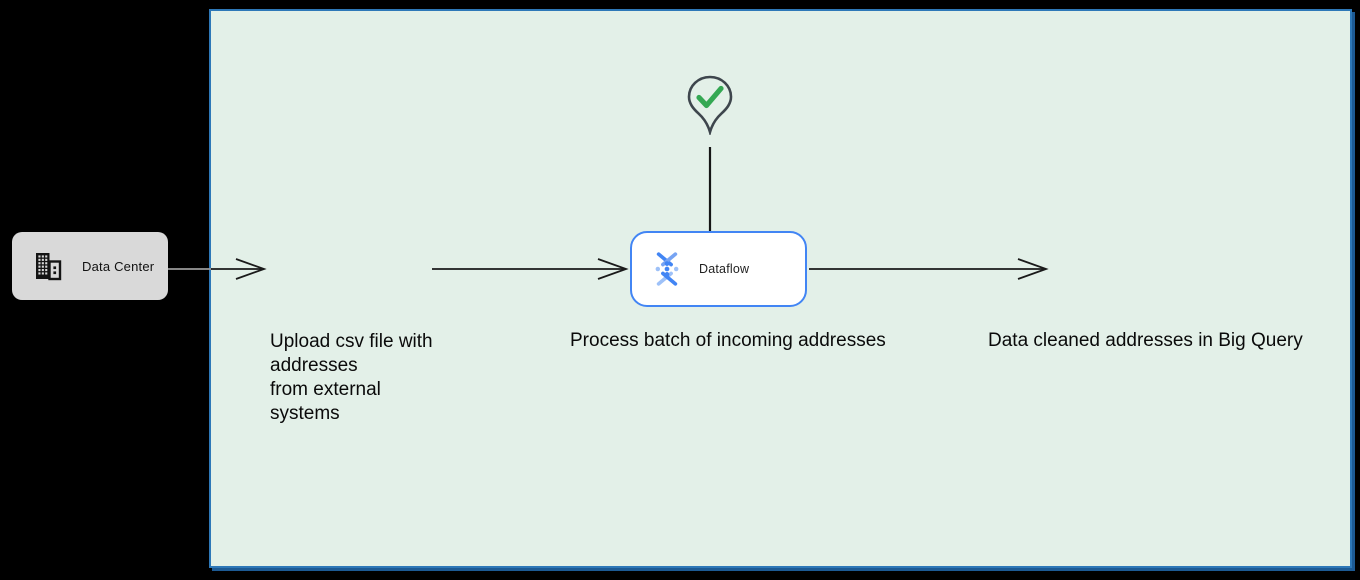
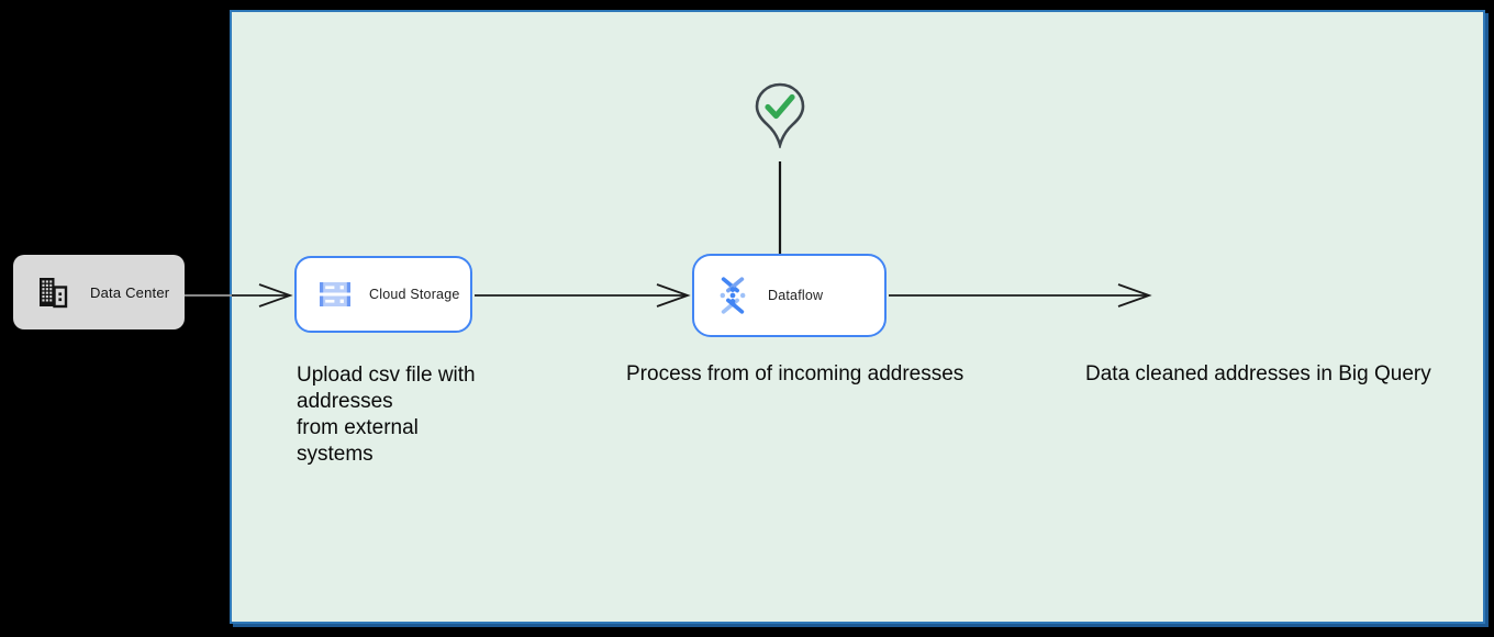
  Data Center
+ Cloud Storage
  Dataflow
  Upload csv file with
  addresses
  from external
  systems
- Process batch of incoming addresses
+ Process from of incoming addresses
  Data cleaned addresses in Big Query
